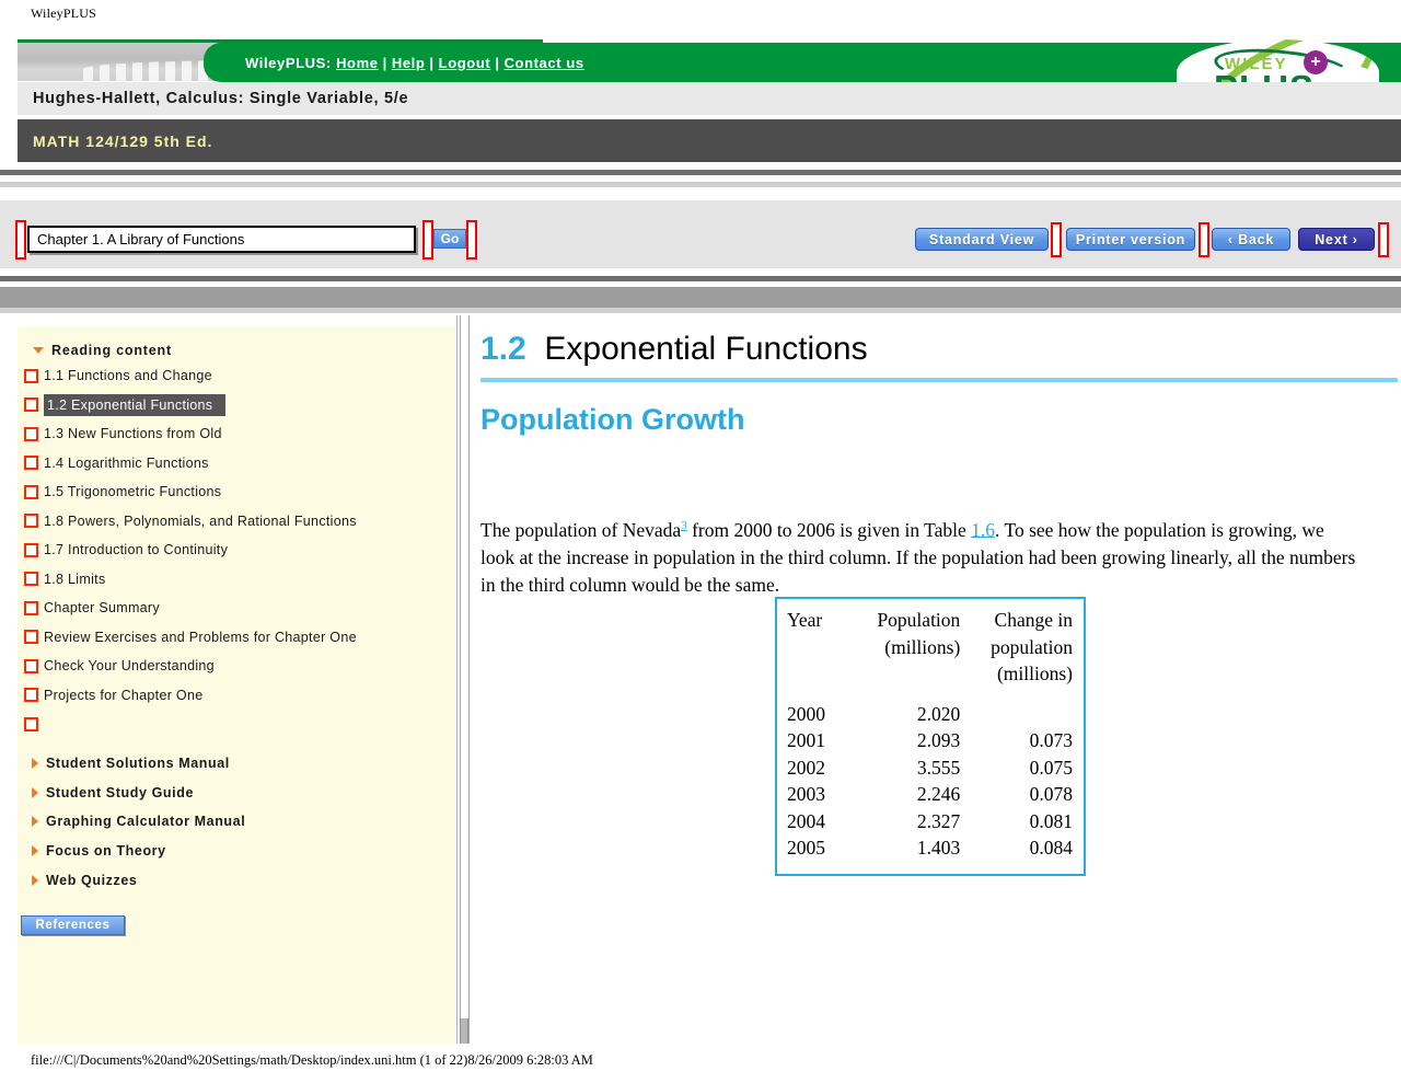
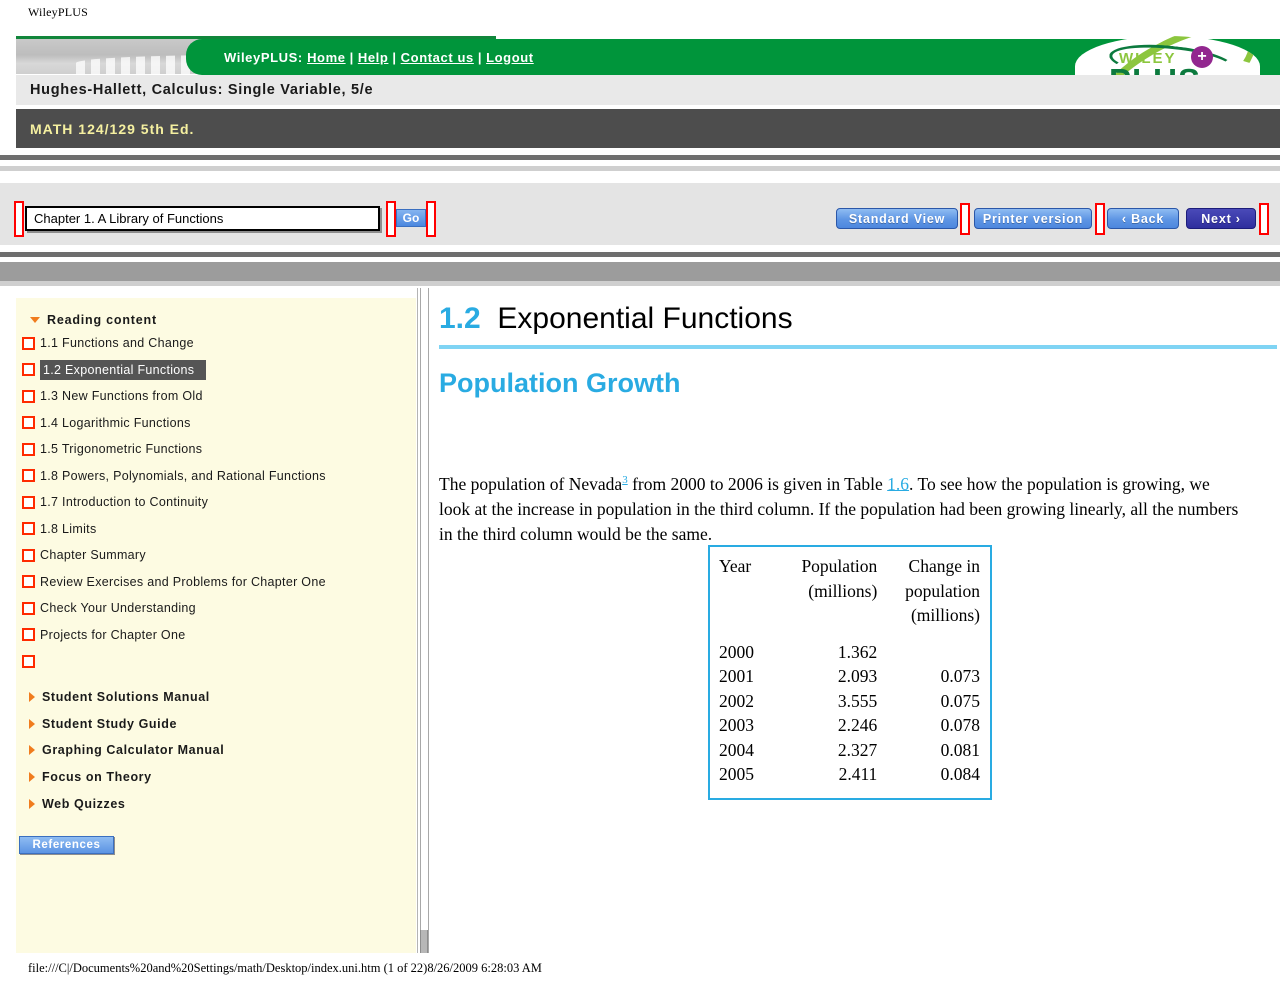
  WileyPLUS
  WileyPLUS:
  Home
  |
  Help
  |
- Logout
+ Contact us
  |
- Contact us
+ Logout
  WILEY
  +
  Hughes-Hallett, Calculus: Single Variable, 5/e
  MATH 124/129 5th Ed.
  Chapter 1. A Library of Functions
  Go
  Standard View
  Printer version
  ‹ Back
  Next ›
  Reading content
  1.1 Functions and Change
  1.2 Exponential Functions
  1.3 New Functions from Old
  1.4 Logarithmic Functions
  1.5 Trigonometric Functions
  1.8 Powers, Polynomials, and Rational Functions
  1.7 Introduction to Continuity
  1.8 Limits
  Chapter Summary
  Review Exercises and Problems for Chapter One
  Check Your Understanding
  Projects for Chapter One
  Student Solutions Manual
  Student Study Guide
  Graphing Calculator Manual
  Focus on Theory
  Web Quizzes
  References
  1.2 Exponential Functions
  Population Growth
  The population of Nevada3 from 2000 to 2006 is given in Table 1.6. To see how the population is growing, we look at the increase in population in the third column. If the population had been growing linearly, all the numbers in the third column would be the same.
  Year	Population	Change in
  	(millions)	population
  		(millions)
- 2000	2.020
+ 2000	1.362
  2001	2.093	0.073
  2002	3.555	0.075
  2003	2.246	0.078
  2004	2.327	0.081
- 2005	1.403	0.084
+ 2005	2.411	0.084
  file:///C|/Documents%20and%20Settings/math/Desktop/index.uni.htm (1 of 22)8/26/2009 6:28:03 AM
